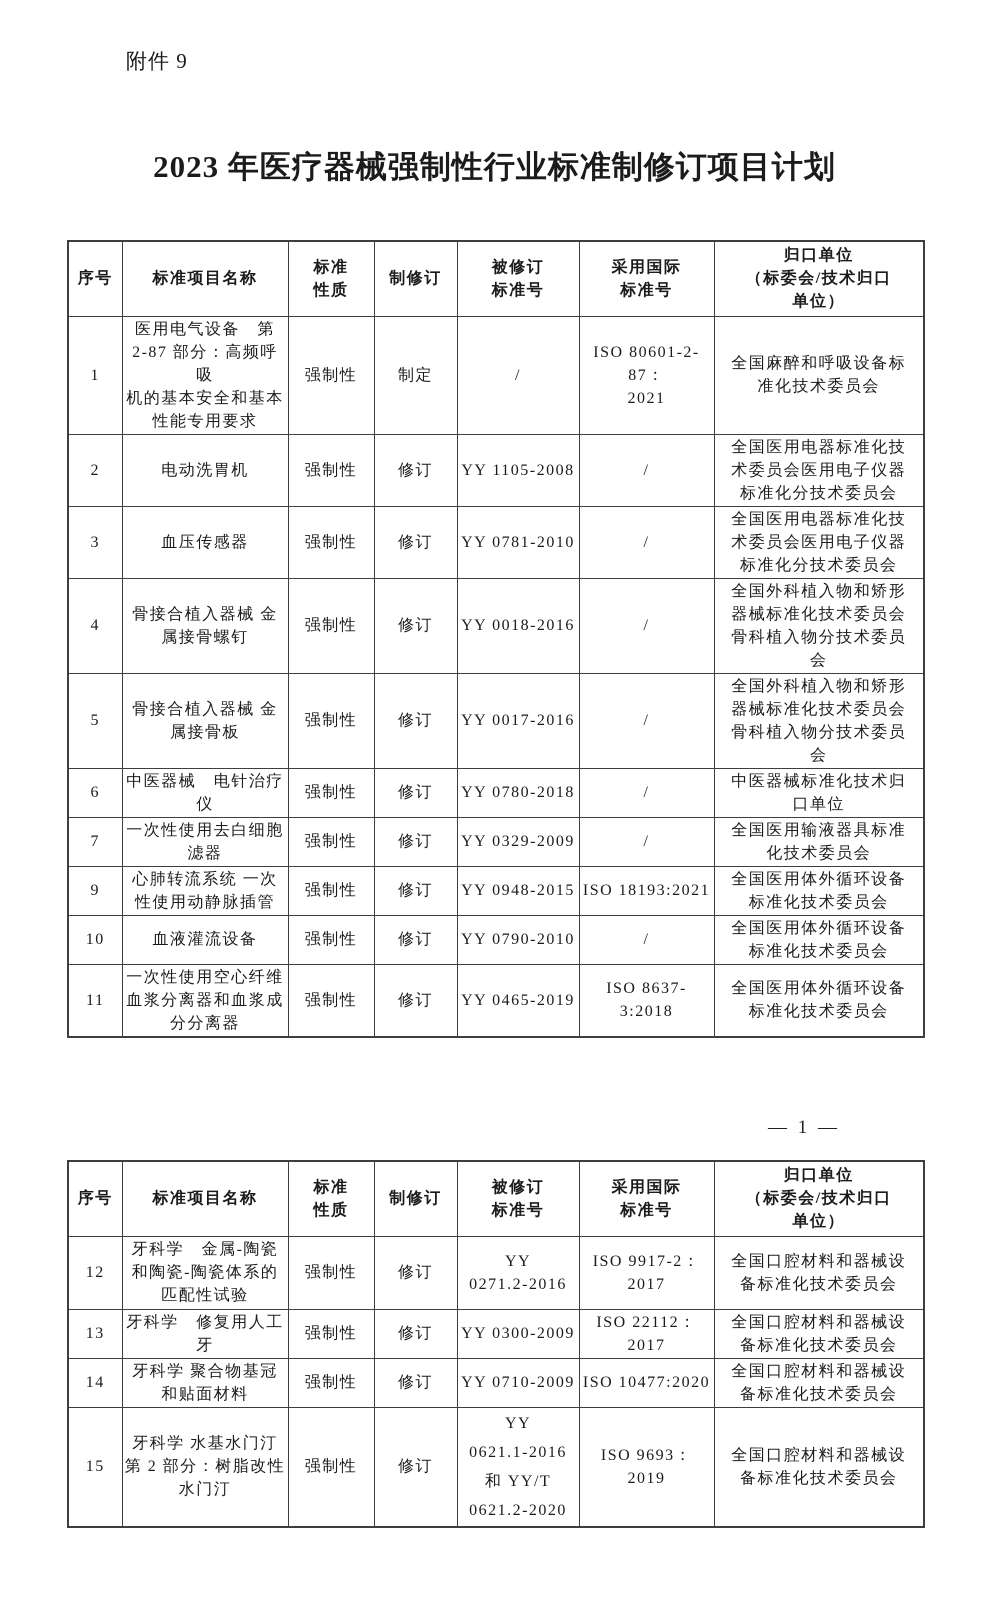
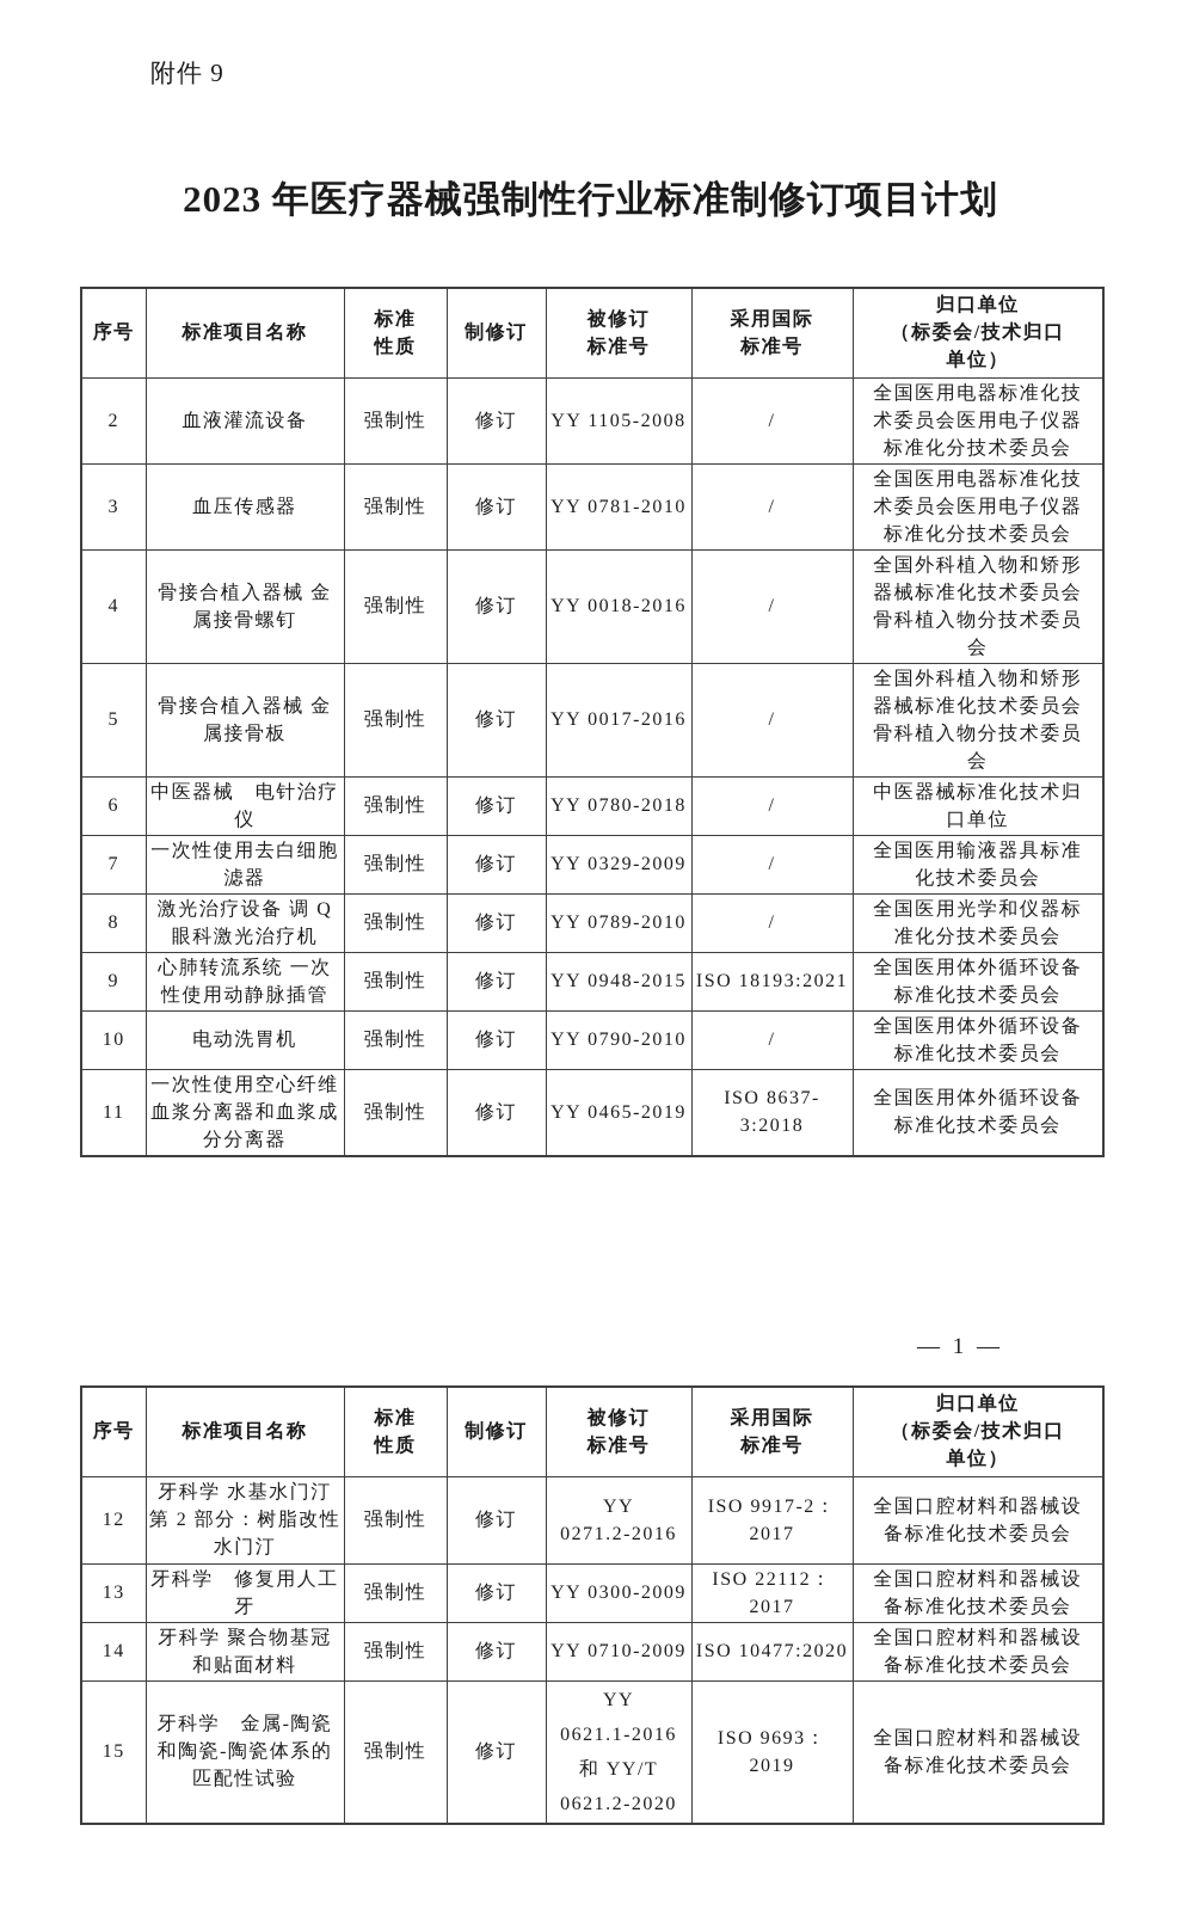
  附件 9
  2023 年医疗器械强制性行业标准制修订项目计划
  序号	标准项目名称	标准 性质	制修订	被修订 标准号	采用国际 标准号	归口单位 （标委会/技术归口 单位）
- 1	医用电气设备 第 2-87 部分：高频呼吸 机的基本安全和基本 性能专用要求	强制性	制定	/	ISO 80601-2-87： 2021	全国麻醉和呼吸设备标 准化技术委员会
- 2	电动洗胃机	强制性	修订	YY 1105-2008	/	全国医用电器标准化技 术委员会医用电子仪器 标准化分技术委员会
+ 2	血液灌流设备	强制性	修订	YY 1105-2008	/	全国医用电器标准化技 术委员会医用电子仪器 标准化分技术委员会
  3	血压传感器	强制性	修订	YY 0781-2010	/	全国医用电器标准化技 术委员会医用电子仪器 标准化分技术委员会
  4	骨接合植入器械 金 属接骨螺钉	强制性	修订	YY 0018-2016	/	全国外科植入物和矫形 器械标准化技术委员会 骨科植入物分技术委员 会
  5	骨接合植入器械 金 属接骨板	强制性	修订	YY 0017-2016	/	全国外科植入物和矫形 器械标准化技术委员会 骨科植入物分技术委员 会
  6	中医器械 电针治疗 仪	强制性	修订	YY 0780-2018	/	中医器械标准化技术归 口单位
  7	一次性使用去白细胞 滤器	强制性	修订	YY 0329-2009	/	全国医用输液器具标准 化技术委员会
+ 8	激光治疗设备 调 Q 眼科激光治疗机	强制性	修订	YY 0789-2010	/	全国医用光学和仪器标 准化分技术委员会
  9	心肺转流系统 一次 性使用动静脉插管	强制性	修订	YY 0948-2015	ISO 18193:2021	全国医用体外循环设备 标准化技术委员会
- 10	血液灌流设备	强制性	修订	YY 0790-2010	/	全国医用体外循环设备 标准化技术委员会
+ 10	电动洗胃机	强制性	修订	YY 0790-2010	/	全国医用体外循环设备 标准化技术委员会
  11	一次性使用空心纤维 血浆分离器和血浆成 分分离器	强制性	修订	YY 0465-2019	ISO 8637-3:2018	全国医用体外循环设备 标准化技术委员会
  — 1 —
  序号	标准项目名称	标准 性质	制修订	被修订 标准号	采用国际 标准号	归口单位 （标委会/技术归口 单位）
- 12	牙科学 金属-陶瓷 和陶瓷-陶瓷体系的 匹配性试验	强制性	修订	YY 0271.2-2016	ISO 9917-2： 2017	全国口腔材料和器械设 备标准化技术委员会
+ 12	牙科学 水基水门汀 第 2 部分：树脂改性 水门汀	强制性	修订	YY 0271.2-2016	ISO 9917-2： 2017	全国口腔材料和器械设 备标准化技术委员会
  13	牙科学 修复用人工 牙	强制性	修订	YY 0300-2009	ISO 22112： 2017	全国口腔材料和器械设 备标准化技术委员会
  14	牙科学 聚合物基冠 和贴面材料	强制性	修订	YY 0710-2009	ISO 10477:2020	全国口腔材料和器械设 备标准化技术委员会
- 15	牙科学 水基水门汀 第 2 部分：树脂改性 水门汀	强制性	修订	YY 0621.1-2016 和 YY/T 0621.2-2020	ISO 9693： 2019	全国口腔材料和器械设 备标准化技术委员会
+ 15	牙科学 金属-陶瓷 和陶瓷-陶瓷体系的 匹配性试验	强制性	修订	YY 0621.1-2016 和 YY/T 0621.2-2020	ISO 9693： 2019	全国口腔材料和器械设 备标准化技术委员会
